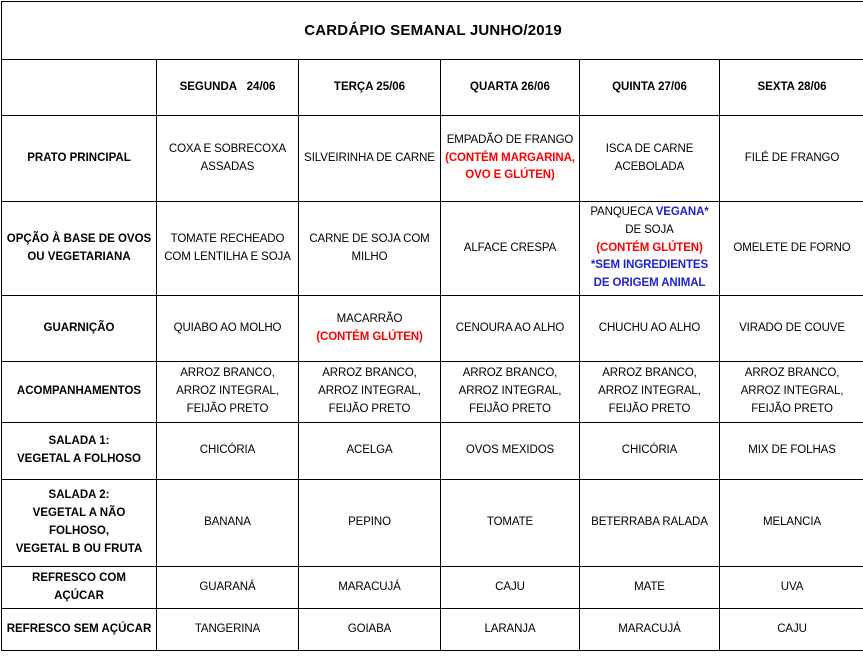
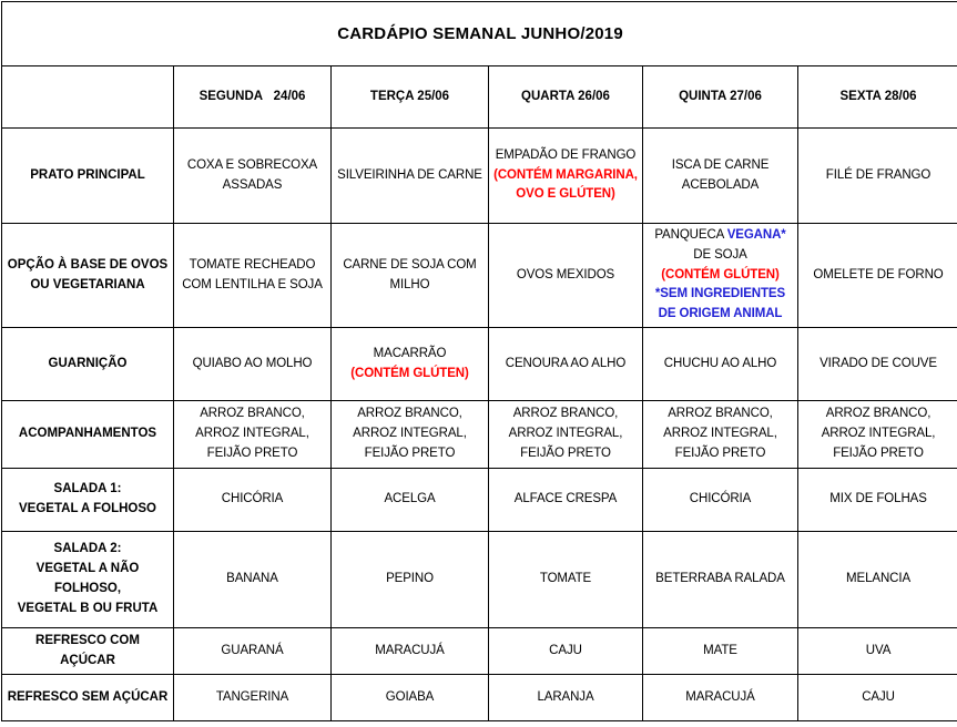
  CARDÁPIO SEMANAL JUNHO/2019
  	SEGUNDA 24/06	TERÇA 25/06	QUARTA 26/06	QUINTA 27/06	SEXTA 28/06
  PRATO PRINCIPAL	COXA E SOBRECOXA ASSADAS	SILVEIRINHA DE CARNE	EMPADÃO DE FRANGO(CONTÉM MARGARINA, OVO E GLÚTEN)	ISCA DE CARNE ACEBOLADA	FILÉ DE FRANGO
- OPÇÃO À BASE DE OVOSOU VEGETARIANA	TOMATE RECHEADO COM LENTILHA E SOJA	CARNE DE SOJA COM MILHO	ALFACE CRESPA	PANQUECA VEGANA* DE SOJA(CONTÉM GLÚTEN)*SEM INGREDIENTES DE ORIGEM ANIMAL	OMELETE DE FORNO
+ OPÇÃO À BASE DE OVOSOU VEGETARIANA	TOMATE RECHEADO COM LENTILHA E SOJA	CARNE DE SOJA COM MILHO	OVOS MEXIDOS	PANQUECA VEGANA* DE SOJA(CONTÉM GLÚTEN)*SEM INGREDIENTES DE ORIGEM ANIMAL	OMELETE DE FORNO
  GUARNIÇÃO	QUIABO AO MOLHO	MACARRÃO(CONTÉM GLÚTEN)	CENOURA AO ALHO	CHUCHU AO ALHO	VIRADO DE COUVE
  ACOMPANHAMENTOS	ARROZ BRANCO, ARROZ INTEGRAL, FEIJÃO PRETO	ARROZ BRANCO, ARROZ INTEGRAL, FEIJÃO PRETO	ARROZ BRANCO, ARROZ INTEGRAL, FEIJÃO PRETO	ARROZ BRANCO, ARROZ INTEGRAL, FEIJÃO PRETO	ARROZ BRANCO, ARROZ INTEGRAL, FEIJÃO PRETO
- SALADA 1:VEGETAL A FOLHOSO	CHICÓRIA	ACELGA	OVOS MEXIDOS	CHICÓRIA	MIX DE FOLHAS
+ SALADA 1:VEGETAL A FOLHOSO	CHICÓRIA	ACELGA	ALFACE CRESPA	CHICÓRIA	MIX DE FOLHAS
  SALADA 2:VEGETAL A NÃO FOLHOSO,VEGETAL B OU FRUTA	BANANA	PEPINO	TOMATE	BETERRABA RALADA	MELANCIA
  REFRESCO COM AÇÚCAR	GUARANÁ	MARACUJÁ	CAJU	MATE	UVA
  REFRESCO SEM AÇÚCAR	TANGERINA	GOIABA	LARANJA	MARACUJÁ	CAJU
